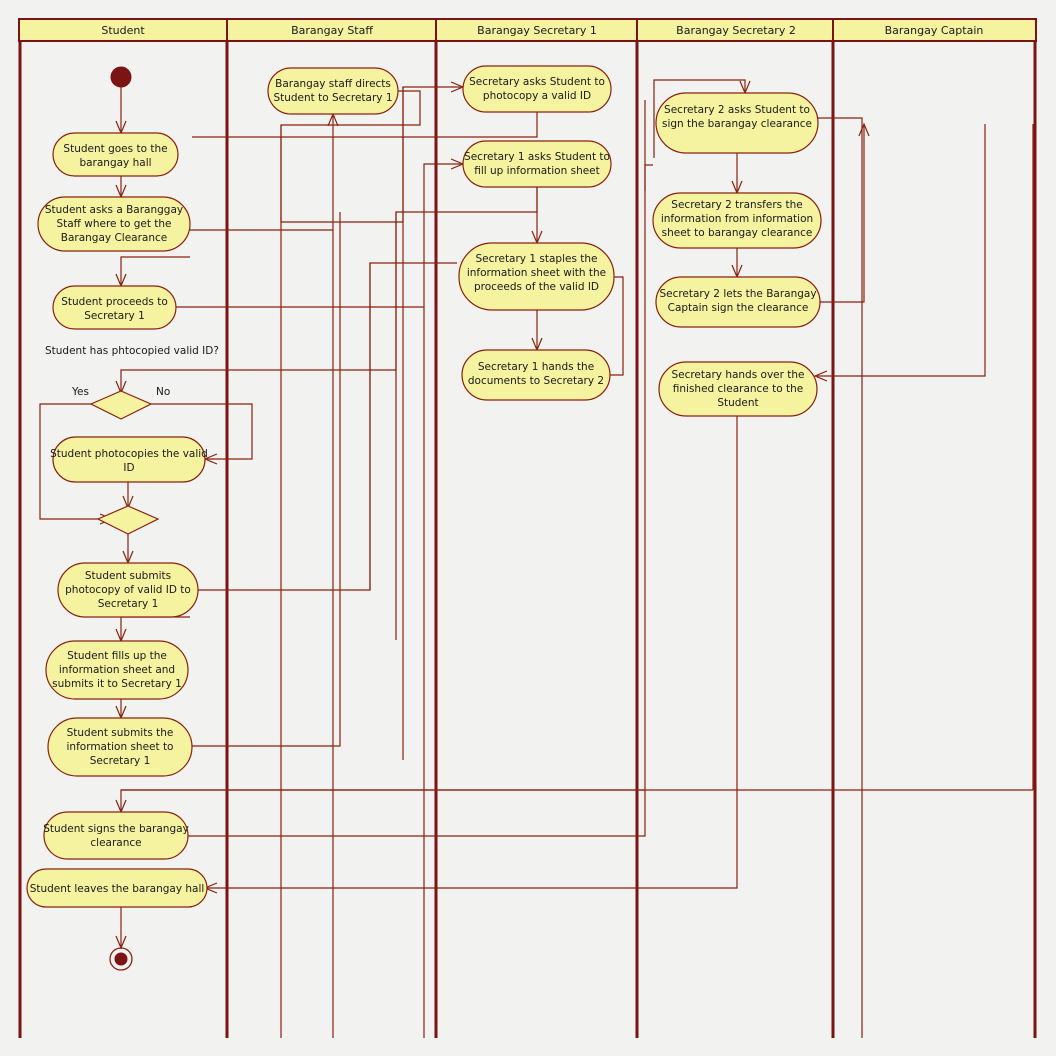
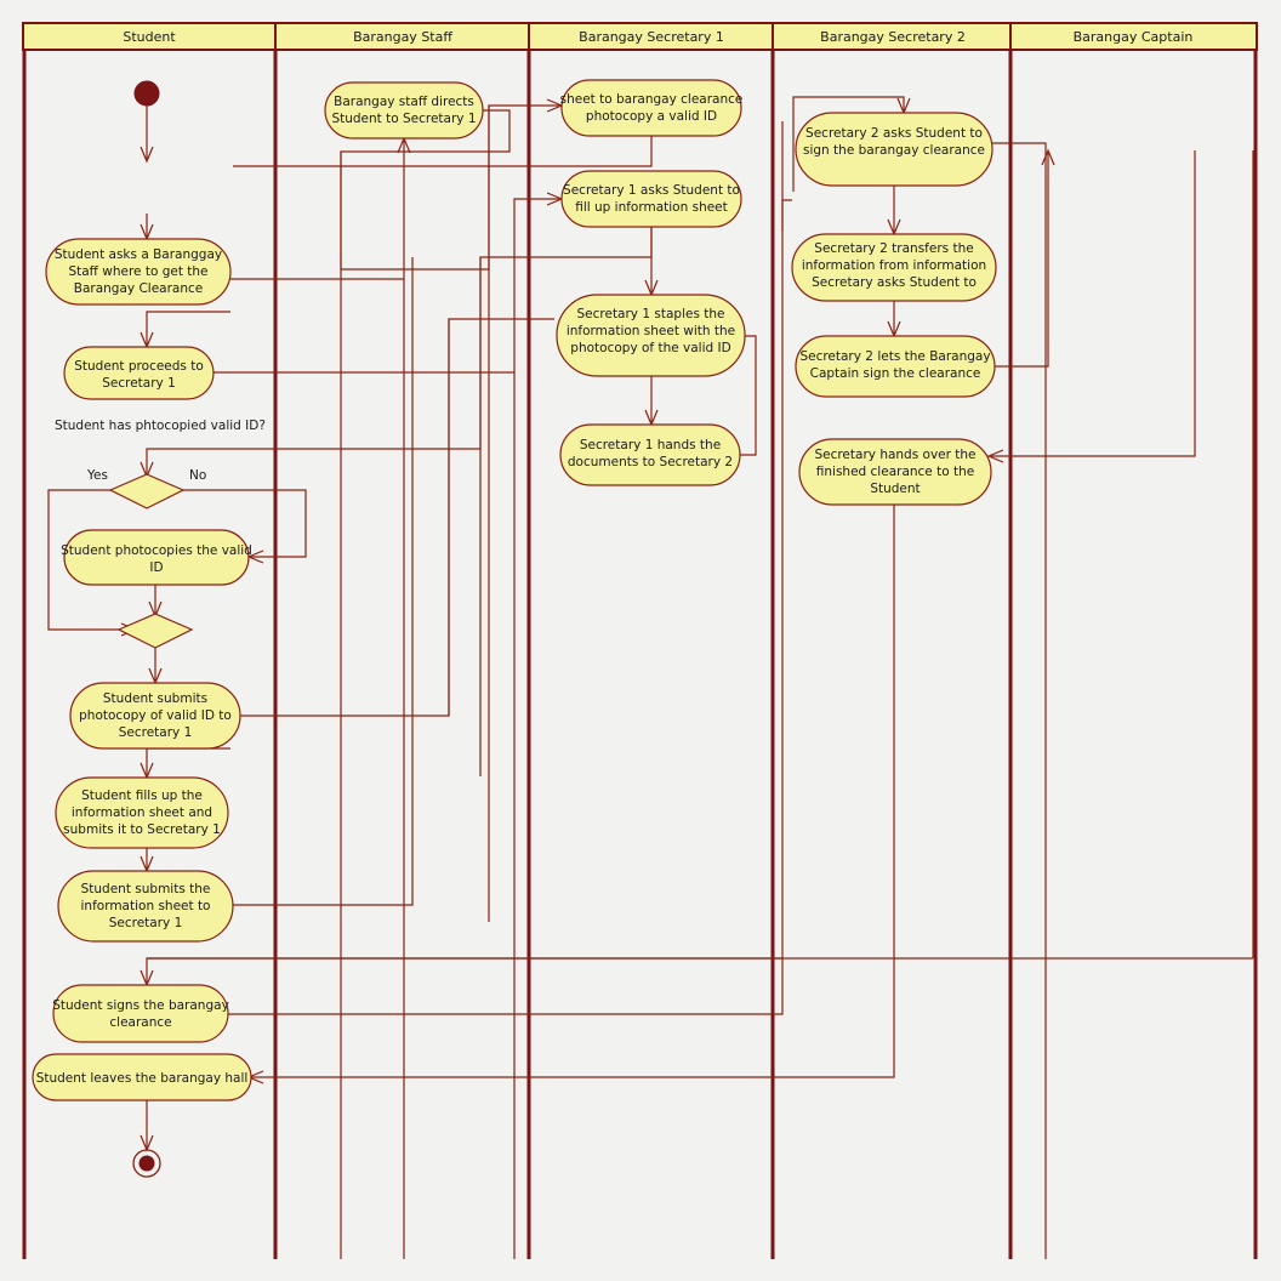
  Student
  Barangay Staff
  Barangay Secretary 1
  Barangay Secretary 2
  Barangay Captain
- Student goes to the
- barangay hall
  Student asks a Baranggay
  Staff where to get the
  Barangay Clearance
  Student proceeds to
  Secretary 1
  Student photocopies the valid
  ID
  Student submits
  photocopy of valid ID to
  Secretary 1
  Student fills up the
  information sheet and
  submits it to Secretary 1
  Student submits the
  information sheet to
  Secretary 1
  Student signs the barangay
  clearance
  Student leaves the barangay hall
  Barangay staff directs
  Student to Secretary 1
- Secretary asks Student to
+ sheet to barangay clearance
  photocopy a valid ID
  Secretary 1 asks Student to
  fill up information sheet
  Secretary 1 staples the
  information sheet with the
- proceeds of the valid ID
+ photocopy of the valid ID
  Secretary 1 hands the
  documents to Secretary 2
  Secretary 2 asks Student to
  sign the barangay clearance
  Secretary 2 transfers the
  information from information
- sheet to barangay clearance
+ Secretary asks Student to
  Secretary 2 lets the Barangay
  Captain sign the clearance
  Secretary hands over the
  finished clearance to the
  Student
  Student has phtocopied valid ID?
  Yes
  No
